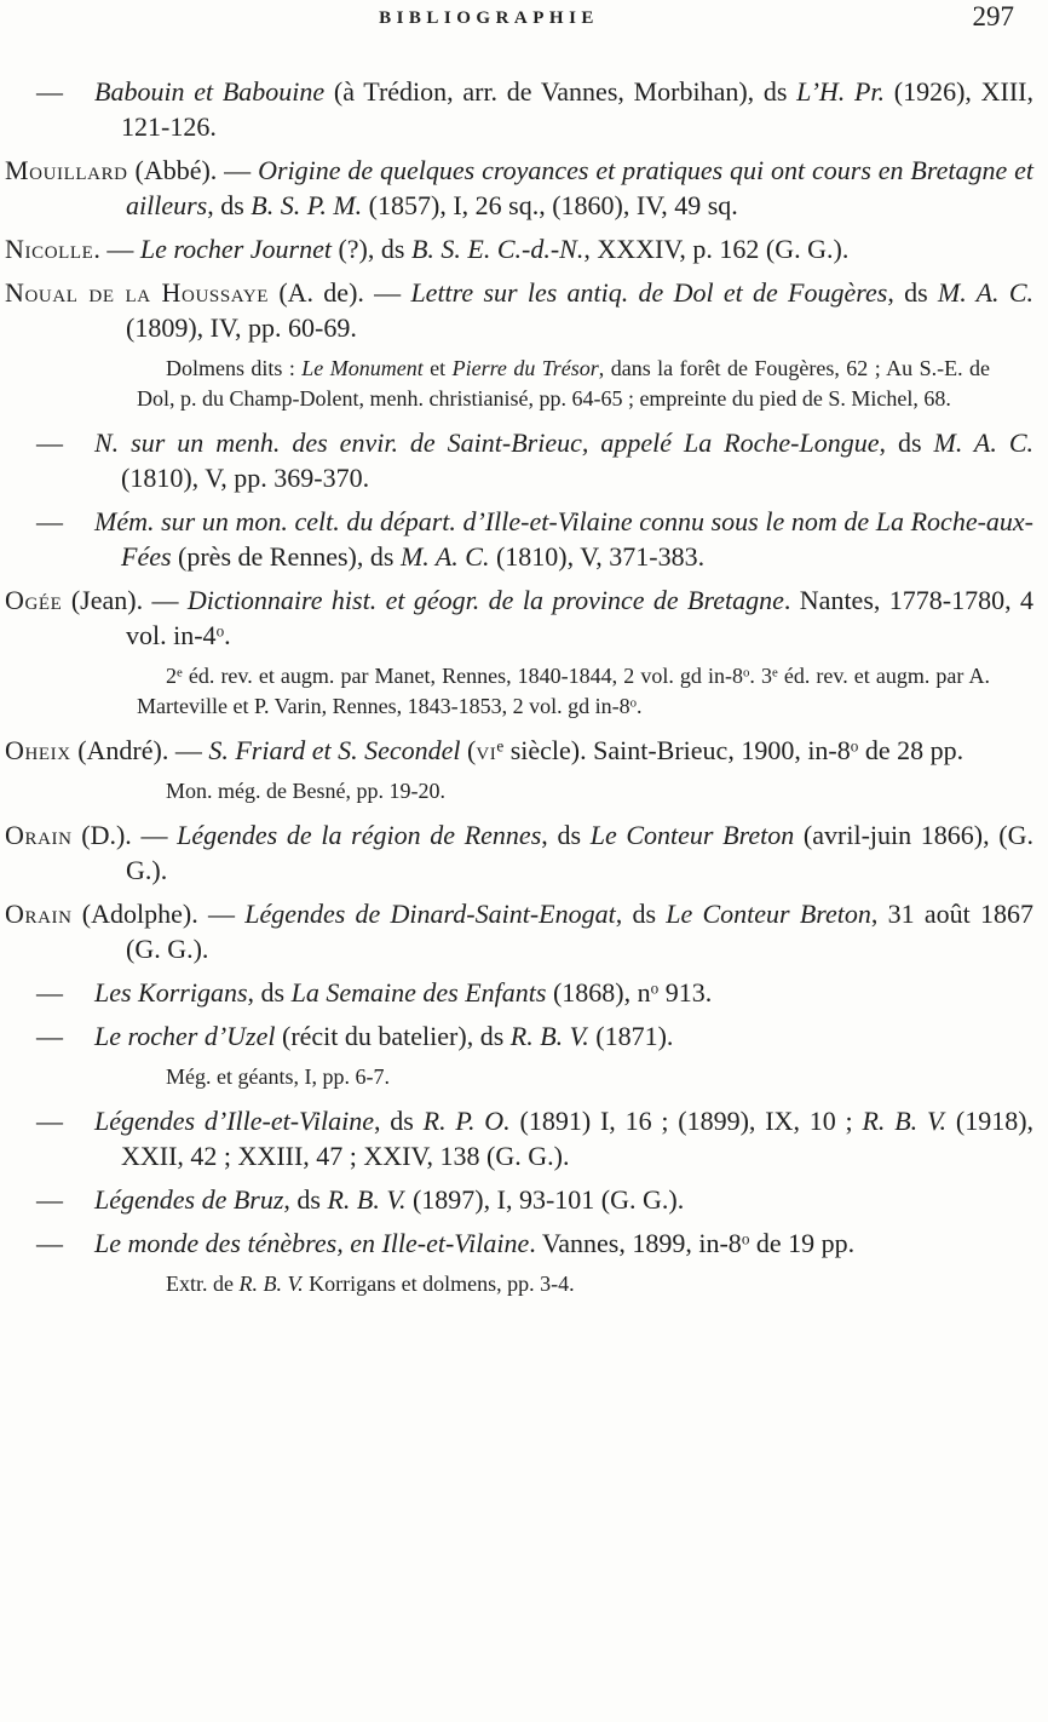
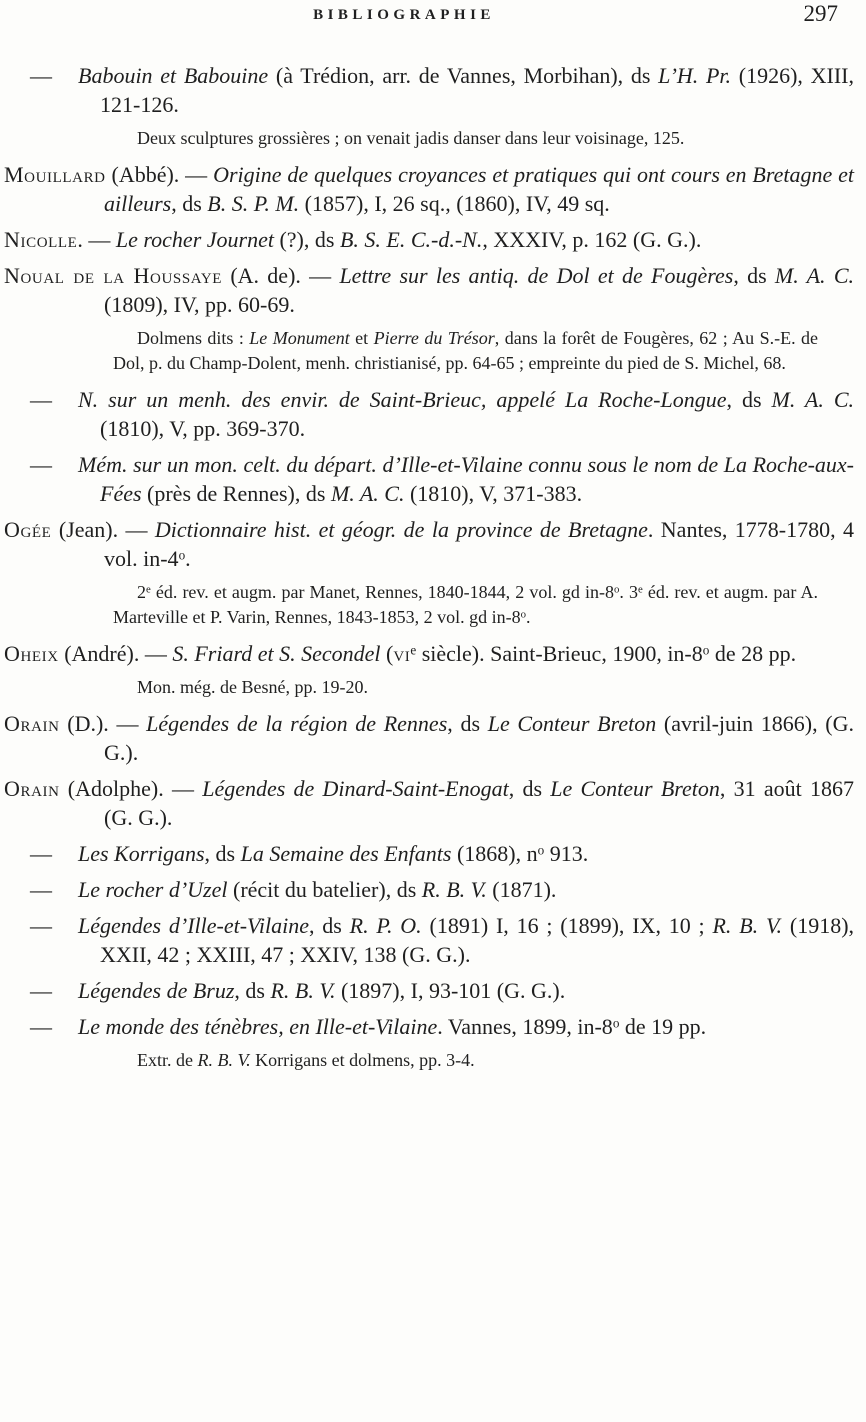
  BIBLIOGRAPHIE
  297
  — Babouin et Babouine (à Trédion, arr. de Vannes, Morbihan), ds L’H. Pr. (1926), XIII, 121-126.
+ Deux sculptures grossières ; on venait jadis danser dans leur voisinage, 125.
  Mouillard (Abbé). — Origine de quelques croyances et pratiques qui ont cours en Bretagne et ailleurs, ds B. S. P. M. (1857), I, 26 sq., (1860), IV, 49 sq.
  Nicolle. — Le rocher Journet (?), ds B. S. E. C.-d.-N., XXXIV, p. 162 (G. G.).
  Noual de la Houssaye (A. de). — Lettre sur les antiq. de Dol et de Fougères, ds M. A. C. (1809), IV, pp. 60-69.
  Dolmens dits : Le Monument et Pierre du Trésor, dans la forêt de Fougères, 62 ; Au S.-E. de Dol, p. du Champ-Dolent, menh. christianisé, pp. 64-65 ; empreinte du pied de S. Michel, 68.
  — N. sur un menh. des envir. de Saint-Brieuc, appelé La Roche-Longue, ds M. A. C. (1810), V, pp. 369-370.
  — Mém. sur un mon. celt. du départ. d’Ille-et-Vilaine connu sous le nom de La Roche-aux-Fées (près de Rennes), ds M. A. C. (1810), V, 371-383.
  Ogée (Jean). — Dictionnaire hist. et géogr. de la province de Bretagne. Nantes, 1778-1780, 4 vol. in-4o.
  2e éd. rev. et augm. par Manet, Rennes, 1840-1844, 2 vol. gd in-8o. 3e éd. rev. et augm. par A. Marteville et P. Varin, Rennes, 1843-1853, 2 vol. gd in-8o.
  Oheix (André). — S. Friard et S. Secondel (vie siècle). Saint-Brieuc, 1900, in-8o de 28 pp.
  Mon. még. de Besné, pp. 19-20.
  Orain (D.). — Légendes de la région de Rennes, ds Le Conteur Breton (avril-juin 1866), (G. G.).
  Orain (Adolphe). — Légendes de Dinard-Saint-Enogat, ds Le Conteur Breton, 31 août 1867 (G. G.).
  — Les Korrigans, ds La Semaine des Enfants (1868), no 913.
  — Le rocher d’Uzel (récit du batelier), ds R. B. V. (1871).
- Még. et géants, I, pp. 6-7.
  — Légendes d’Ille-et-Vilaine, ds R. P. O. (1891) I, 16 ; (1899), IX, 10 ; R. B. V. (1918), XXII, 42 ; XXIII, 47 ; XXIV, 138 (G. G.).
  — Légendes de Bruz, ds R. B. V. (1897), I, 93-101 (G. G.).
  — Le monde des ténèbres, en Ille-et-Vilaine. Vannes, 1899, in-8o de 19 pp.
  Extr. de R. B. V. Korrigans et dolmens, pp. 3-4.
